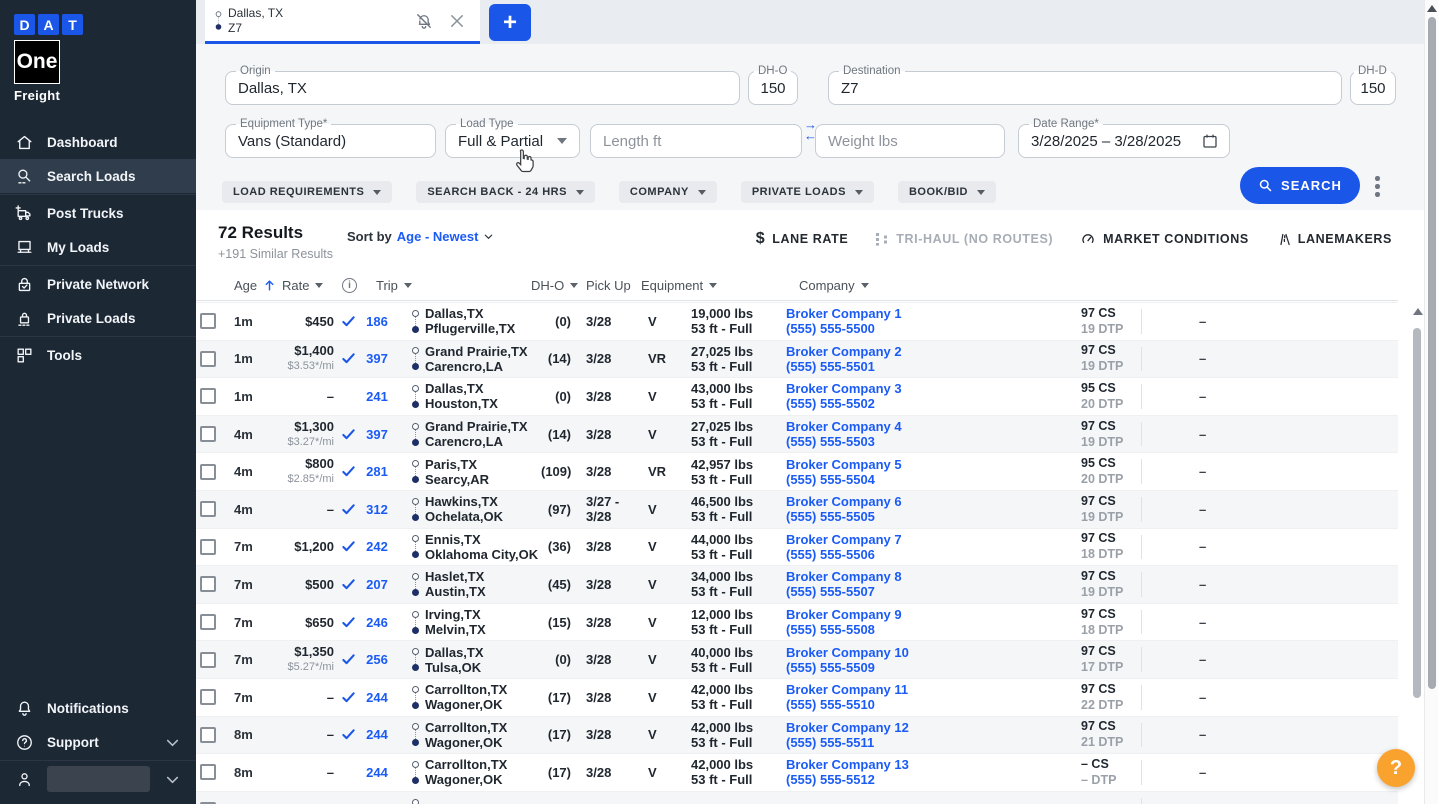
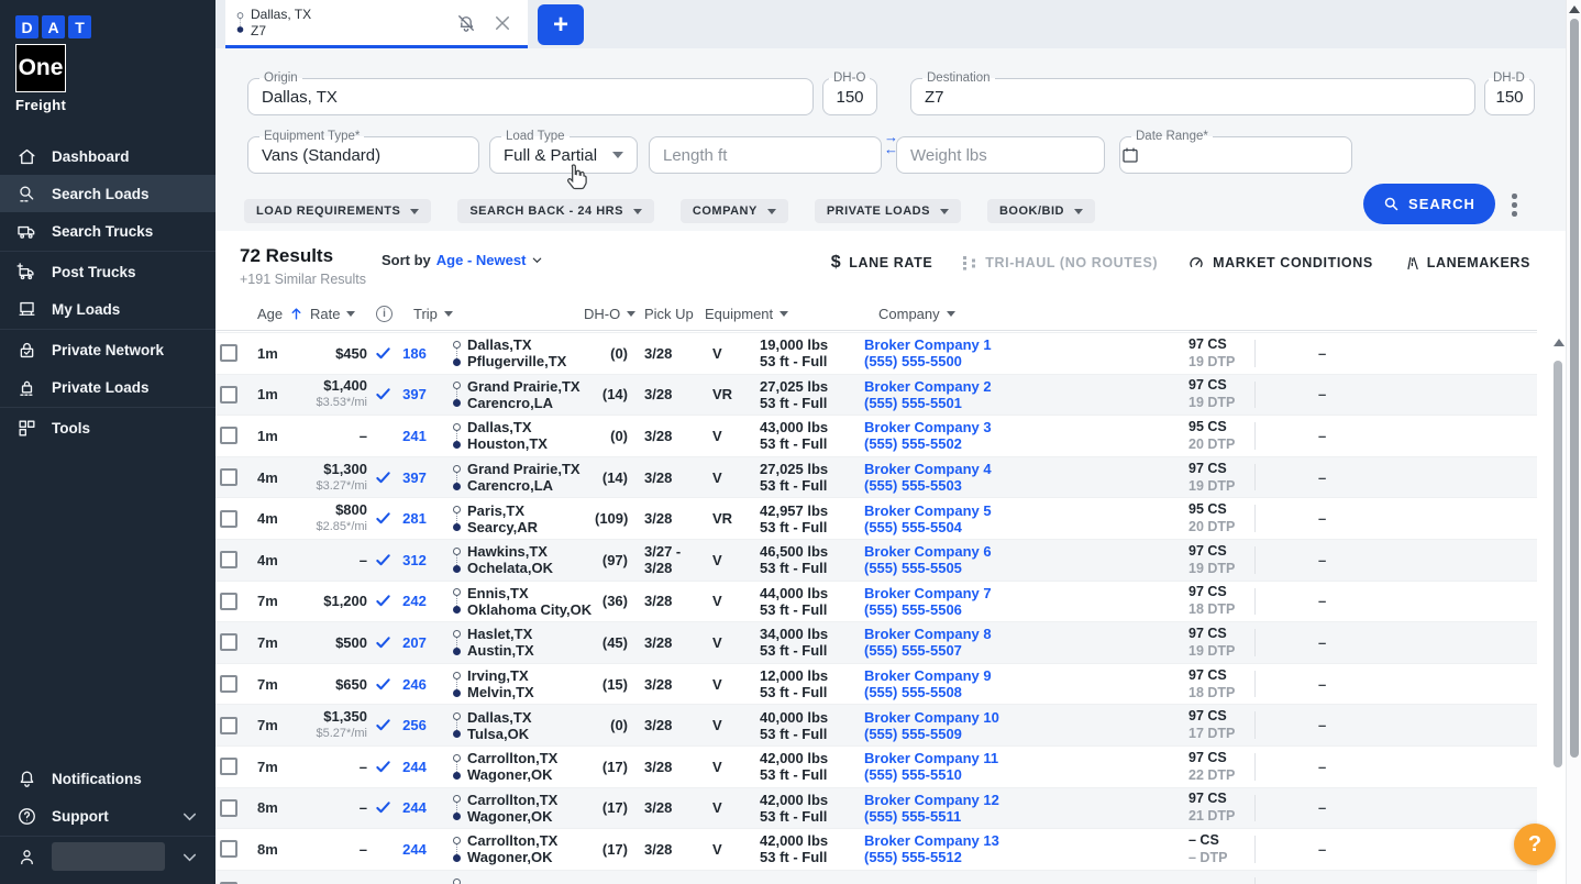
  D
  A
  T
  One
  Freight
  Dashboard
  Search Loads
+ Search Trucks
  Post Trucks
  My Loads
  Private Network
  Private Loads
  Tools
  Notifications
  Support
  Dallas, TX
  Z7
  +
  Origin
  Dallas, TX
  DH-O
  150
  →
  ←
  Destination
  Z7
  DH-D
  150
  Equipment Type*
  Vans (Standard)
  Load Type
  Full & Partial
  Length ft
  Weight lbs
  Date Range*
- 3/28/2025 – 3/28/2025
  SEARCH
  LOAD REQUIREMENTS
  SEARCH BACK - 24 HRS
  COMPANY
  PRIVATE LOADS
  BOOK/BID
  72 Results
  +191 Similar Results
  Sort by
  Age - Newest
  $
  LANE RATE
  TRI-HAUL (NO ROUTES)
  MARKET CONDITIONS
  LANEMAKERS
  Age
  Rate
  i
  Trip
  DH-O
  Pick Up
  Equipment
  Company
  1m
  $450
  186
  Dallas,TX
  Pflugerville,TX
  (0)
  3/28
  V
  19,000 lbs
  53 ft - Full
  Broker Company 1
  (555) 555-5500
  97 CS
  19 DTP
  –
  1m
  $1,400
  $3.53*/mi
  397
  Grand Prairie,TX
  Carencro,LA
  (14)
  3/28
  VR
  27,025 lbs
  53 ft - Full
  Broker Company 2
  (555) 555-5501
  97 CS
  19 DTP
  –
  1m
  –
  241
  Dallas,TX
  Houston,TX
  (0)
  3/28
  V
  43,000 lbs
  53 ft - Full
  Broker Company 3
  (555) 555-5502
  95 CS
  20 DTP
  –
  4m
  $1,300
  $3.27*/mi
  397
  Grand Prairie,TX
  Carencro,LA
  (14)
  3/28
  V
  27,025 lbs
  53 ft - Full
  Broker Company 4
  (555) 555-5503
  97 CS
  19 DTP
  –
  4m
  $800
  $2.85*/mi
  281
  Paris,TX
  Searcy,AR
  (109)
  3/28
  VR
  42,957 lbs
  53 ft - Full
  Broker Company 5
  (555) 555-5504
  95 CS
  20 DTP
  –
  4m
  –
  312
  Hawkins,TX
  Ochelata,OK
  (97)
  3/27 - 3/28
  V
  46,500 lbs
  53 ft - Full
  Broker Company 6
  (555) 555-5505
  97 CS
  19 DTP
  –
  7m
  $1,200
  242
  Ennis,TX
  Oklahoma City,OK
  (36)
  3/28
  V
  44,000 lbs
  53 ft - Full
  Broker Company 7
  (555) 555-5506
  97 CS
  18 DTP
  –
  7m
  $500
  207
  Haslet,TX
  Austin,TX
  (45)
  3/28
  V
  34,000 lbs
  53 ft - Full
  Broker Company 8
  (555) 555-5507
  97 CS
  19 DTP
  –
  7m
  $650
  246
  Irving,TX
  Melvin,TX
  (15)
  3/28
  V
  12,000 lbs
  53 ft - Full
  Broker Company 9
  (555) 555-5508
  97 CS
  18 DTP
  –
  7m
  $1,350
  $5.27*/mi
  256
  Dallas,TX
  Tulsa,OK
  (0)
  3/28
  V
  40,000 lbs
  53 ft - Full
  Broker Company 10
  (555) 555-5509
  97 CS
  17 DTP
  –
  7m
  –
  244
  Carrollton,TX
  Wagoner,OK
  (17)
  3/28
  V
  42,000 lbs
  53 ft - Full
  Broker Company 11
  (555) 555-5510
  97 CS
  22 DTP
  –
  8m
  –
  244
  Carrollton,TX
  Wagoner,OK
  (17)
  3/28
  V
  42,000 lbs
  53 ft - Full
  Broker Company 12
  (555) 555-5511
  97 CS
  21 DTP
  –
  8m
  –
  244
  Carrollton,TX
  Wagoner,OK
  (17)
  3/28
  V
  42,000 lbs
  53 ft - Full
  Broker Company 13
  (555) 555-5512
  – CS
  – DTP
  –
  ?
